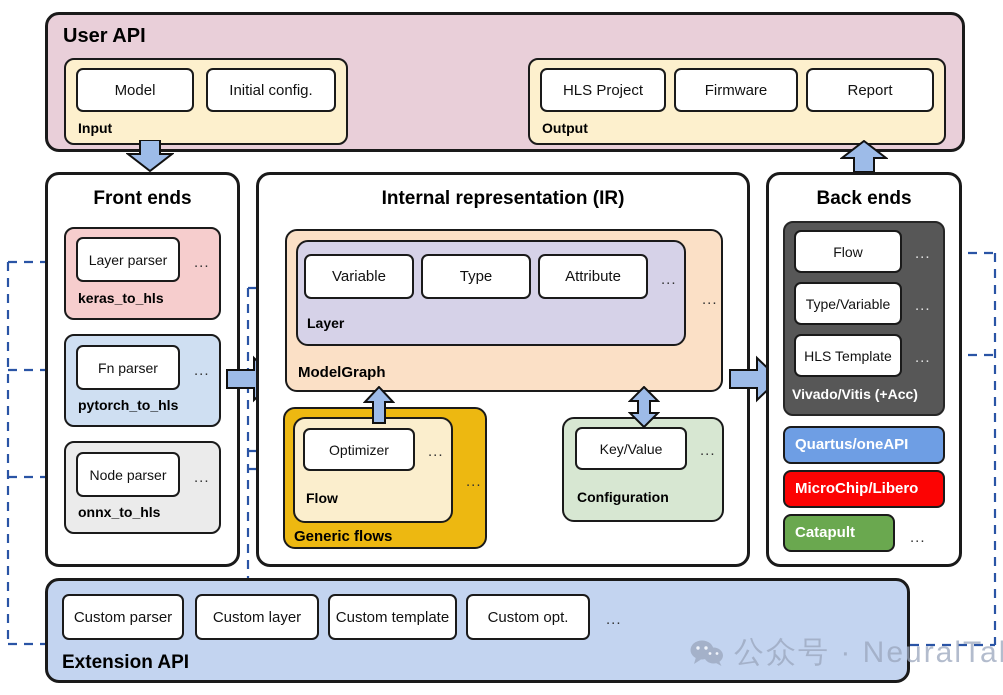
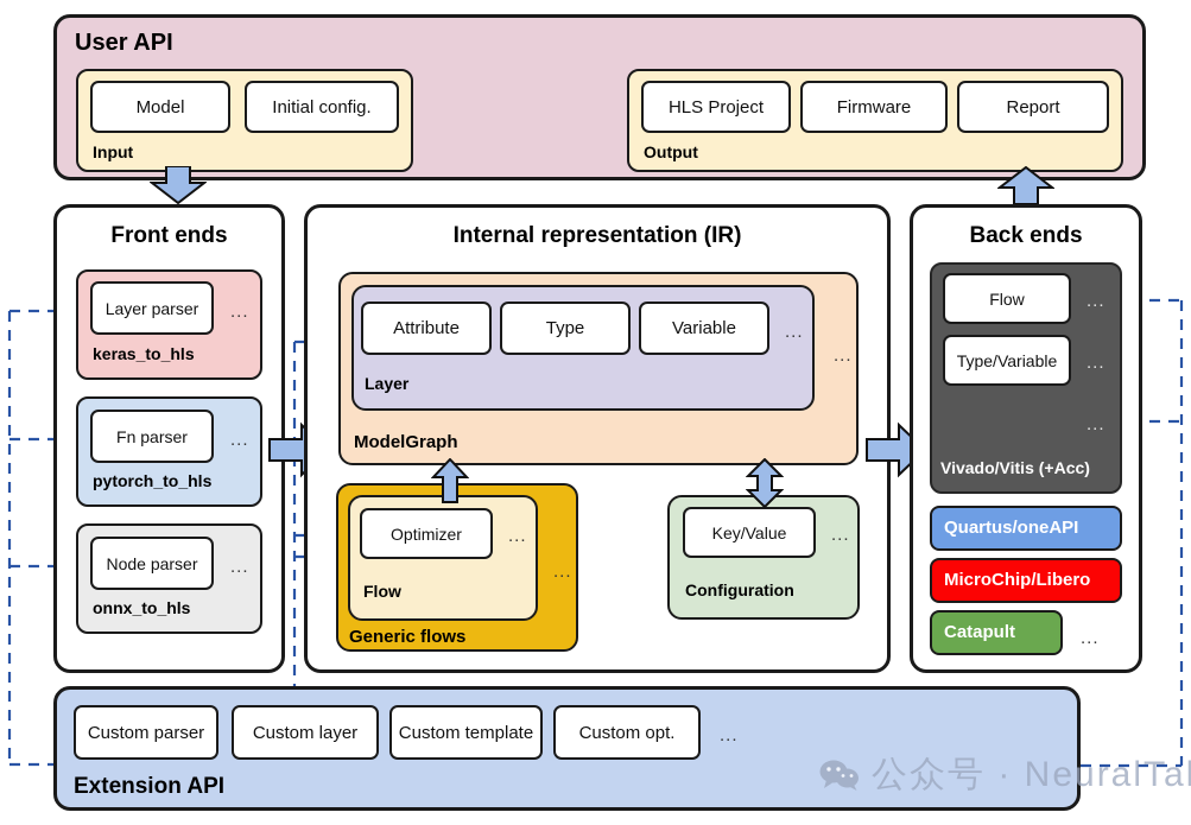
  User API
  Model
  Initial config.
  Input
  HLS Project
  Firmware
  Report
  Output
  Front ends
  Layer parser
  ...
  keras_to_hls
  Fn parser
  ...
  pytorch_to_hls
  Node parser
  ...
  onnx_to_hls
  Internal representation (IR)
- Variable
+ Attribute
  Type
- Attribute
+ Variable
  ...
  Layer
  ...
  ModelGraph
  Optimizer
  ...
  Flow
  ...
  Generic flows
  Key/Value
  ...
  Configuration
  Back ends
  Flow
  ...
  Type/Variable
  ...
- HLS Template
  ...
  Vivado/Vitis (+Acc)
  Quartus/oneAPI
  MicroChip/Libero
  Catapult
  ...
  Custom parser
  Custom layer
  Custom template
  Custom opt.
  ...
  Extension API
  公众号 · NeuralTa
